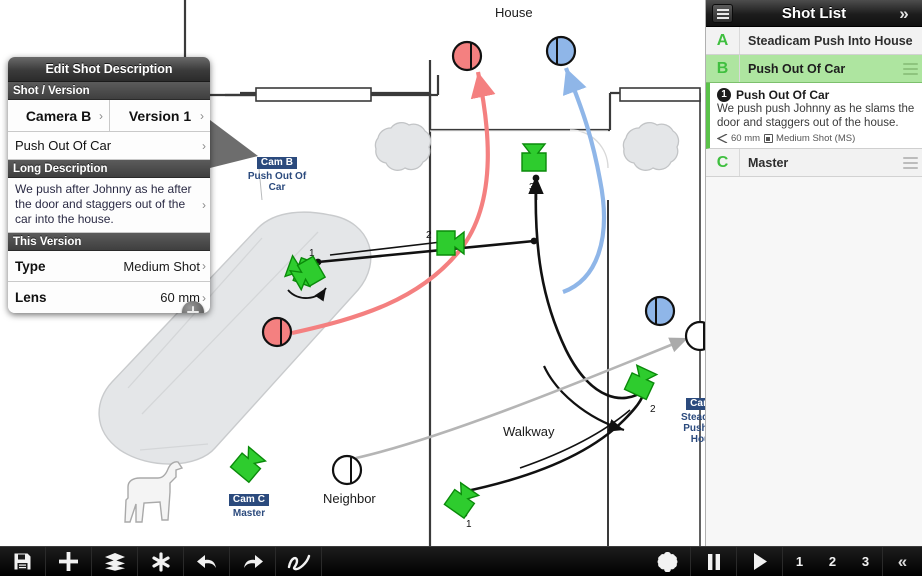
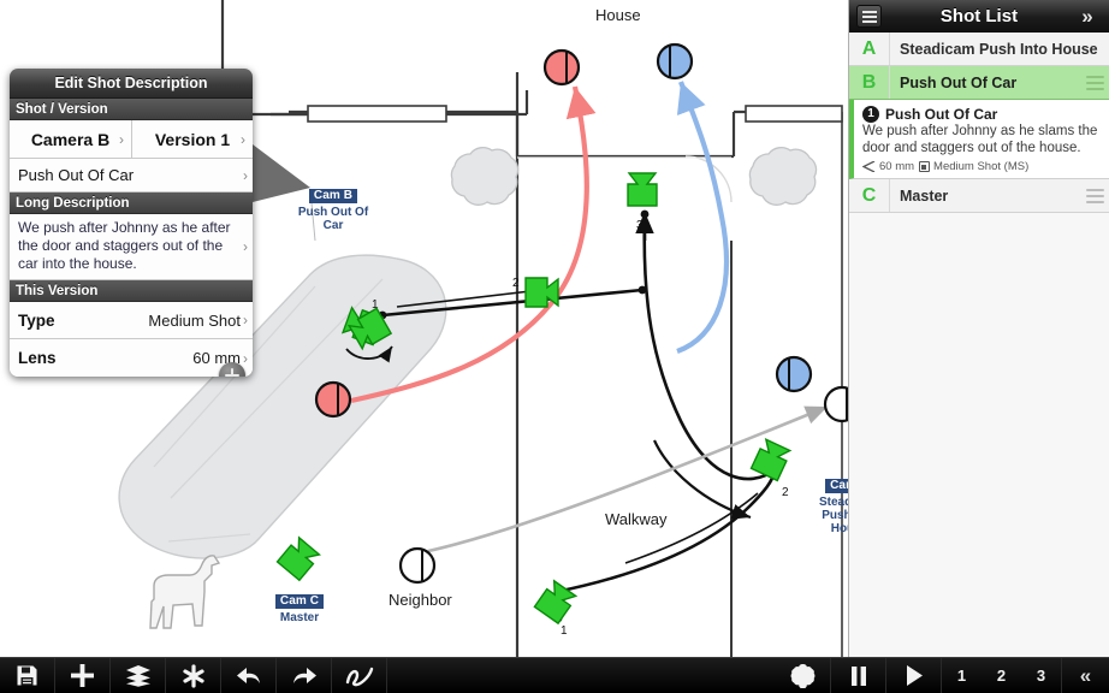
  1
  2
  3
  2
  1
  House
  Walkway
  Neighbor
  Cam B
  Push Out Of Car
  Cam C
  Master
  Edit Shot Description
  Shot / Version
  Camera B
  ›
  Version 1
  ›
  Push Out Of Car
  ›
  Long Description
  We push after Johnny as he after the door and staggers out of the car into the house.
  ›
  This Version
  Type
  Medium Shot
  ›
  Lens
  60 mm
  ›
  Shot List
  »
  A
  Steadicam Push Into House
  B
  Push Out Of Car
  1
  Push Out Of Car
- We push push Johnny as he slams the door and staggers out of the house.
+ We push after Johnny as he slams the door and staggers out of the house.
  60 mm
  Medium Shot (MS)
  C
  Master
  1
  2
  3
  «
